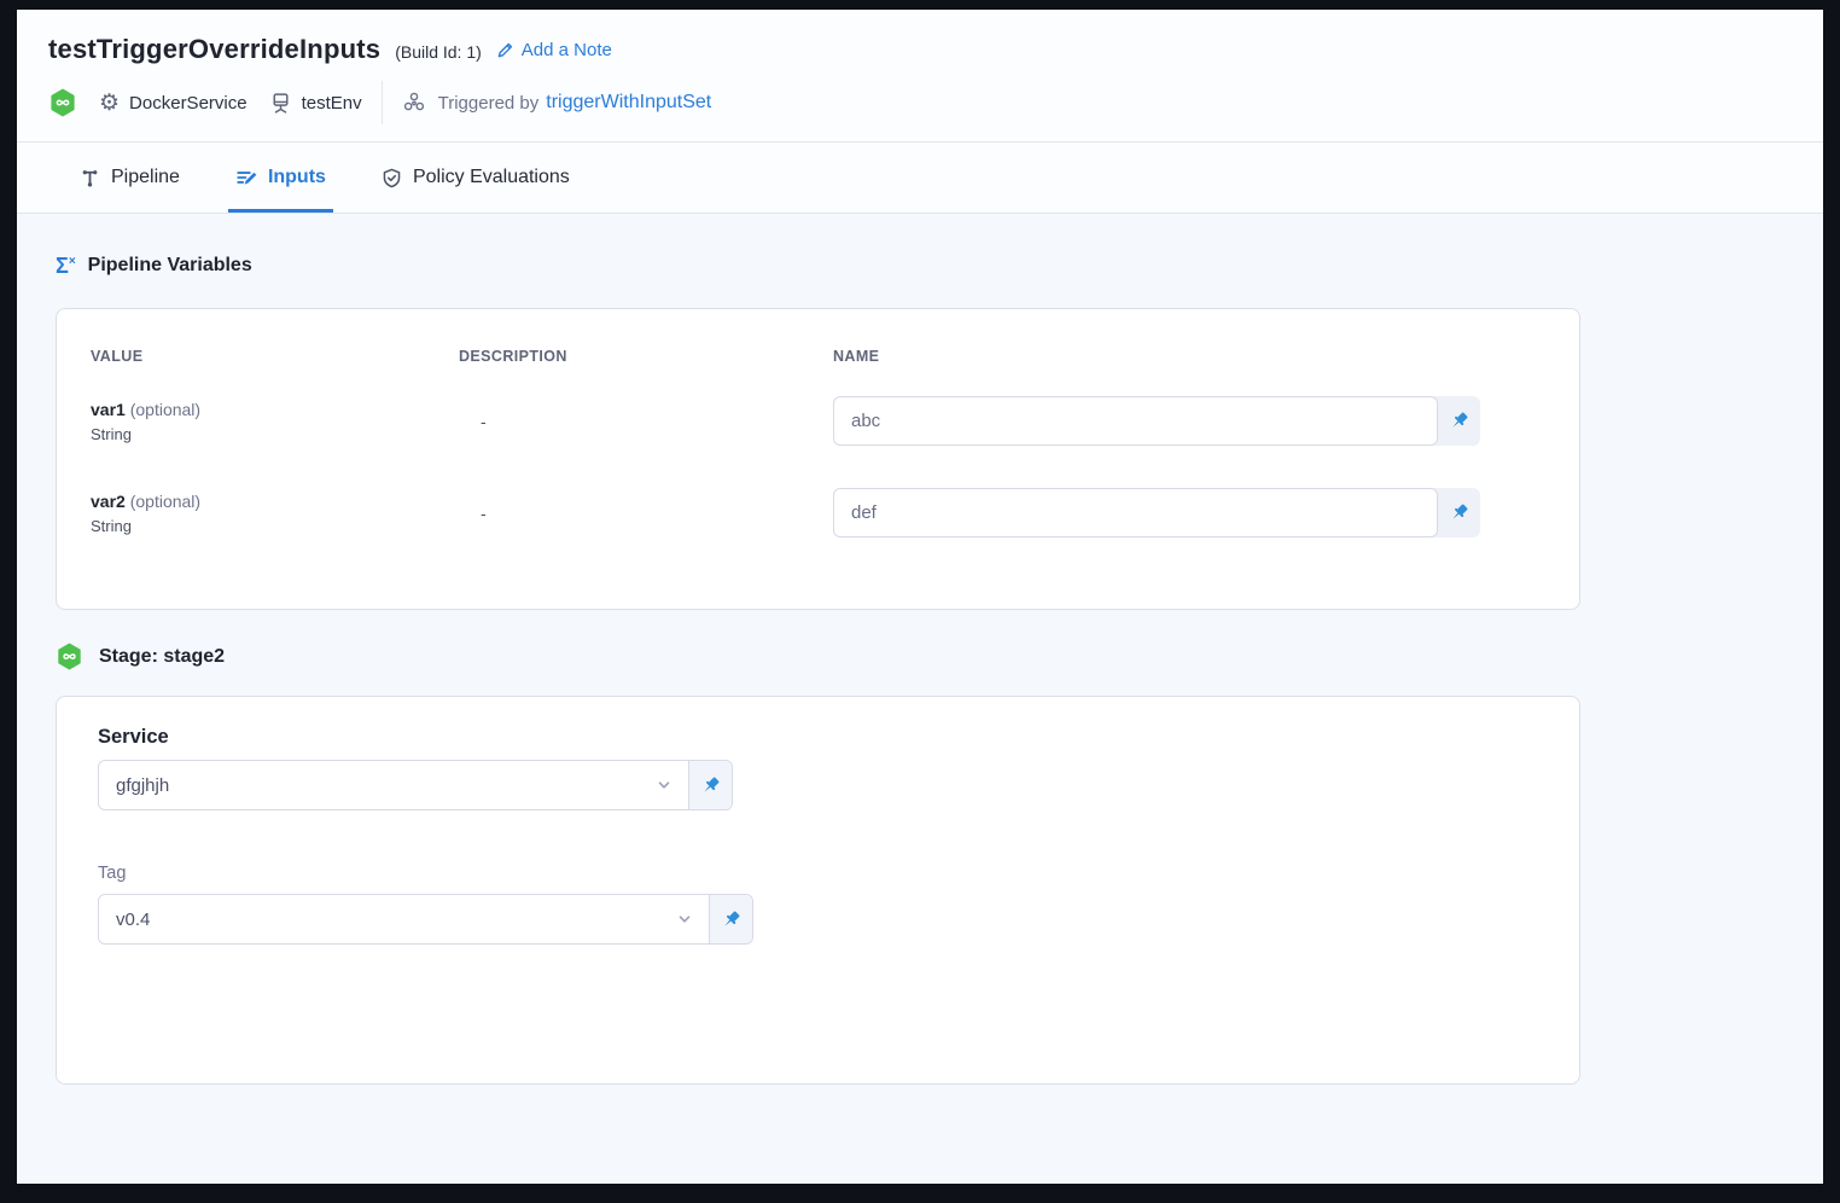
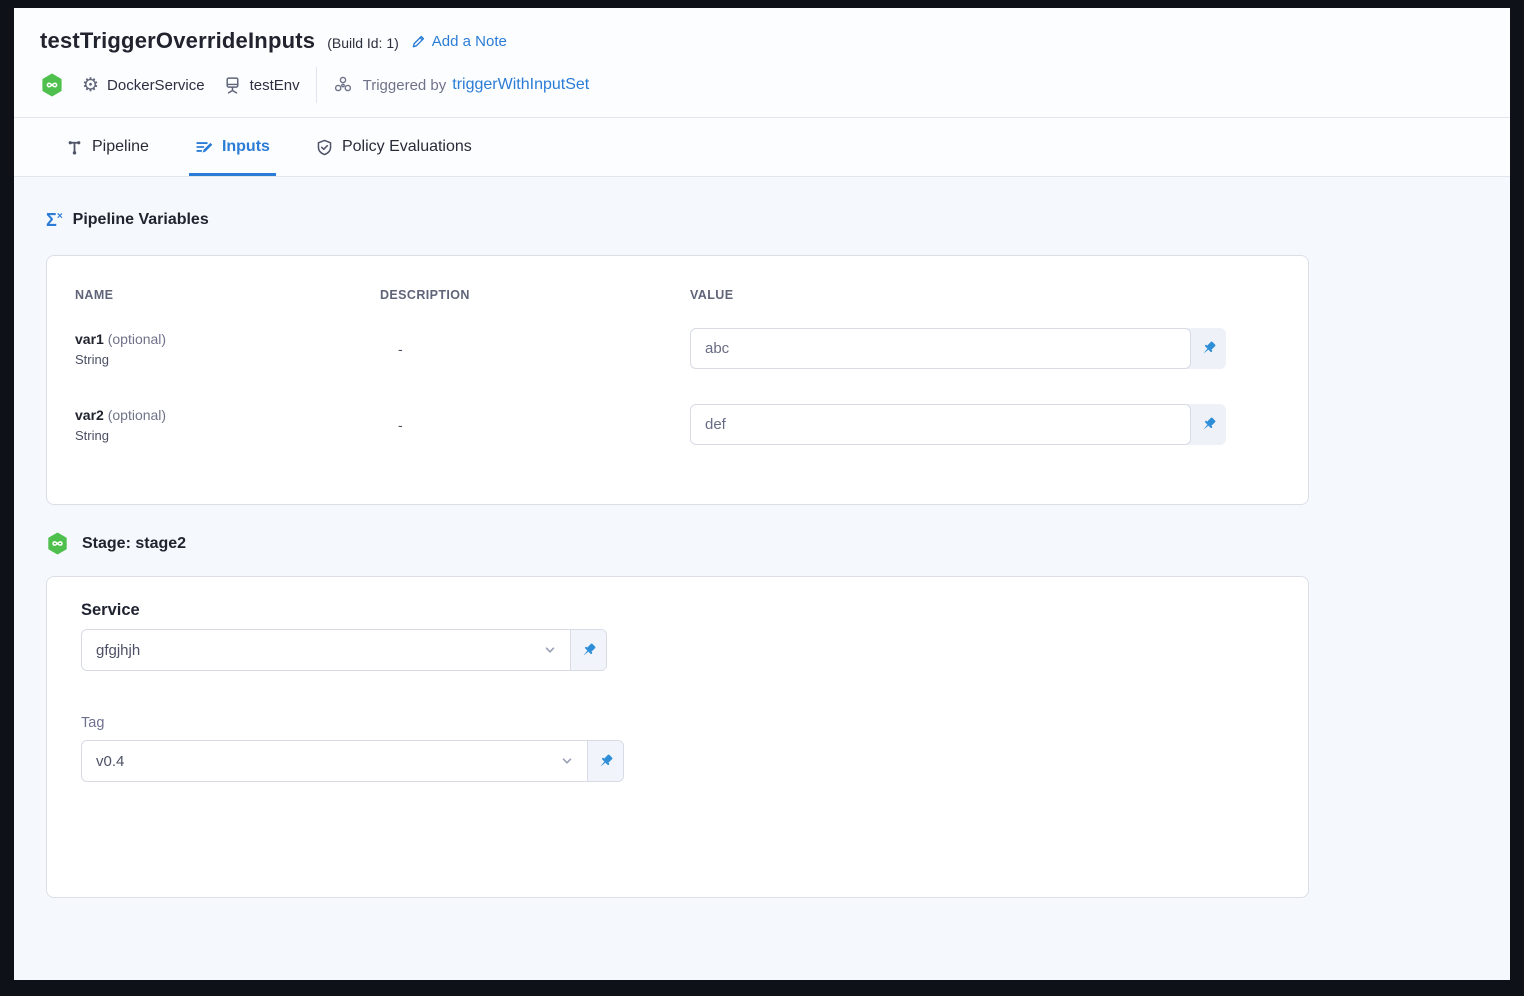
  testTriggerOverrideInputs
  (Build Id: 1)
  Add a Note
  ⚙
  DockerService
  testEnv
  Triggered by
  triggerWithInputSet
  Pipeline
  Inputs
  Policy Evaluations
  Σ×
  Pipeline Variables
- VALUE
+ NAME
  DESCRIPTION
- NAME
+ VALUE
  var1 (optional)
  String
  -
  abc
  var2 (optional)
  String
  -
  def
  Stage: stage2
  Service
  gfgjhjh
  Tag
  v0.4
